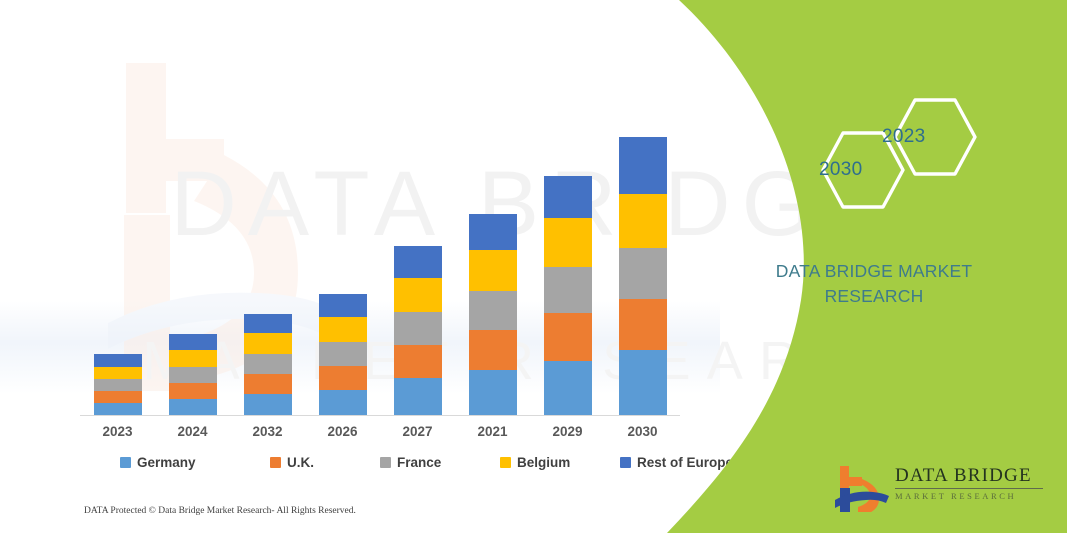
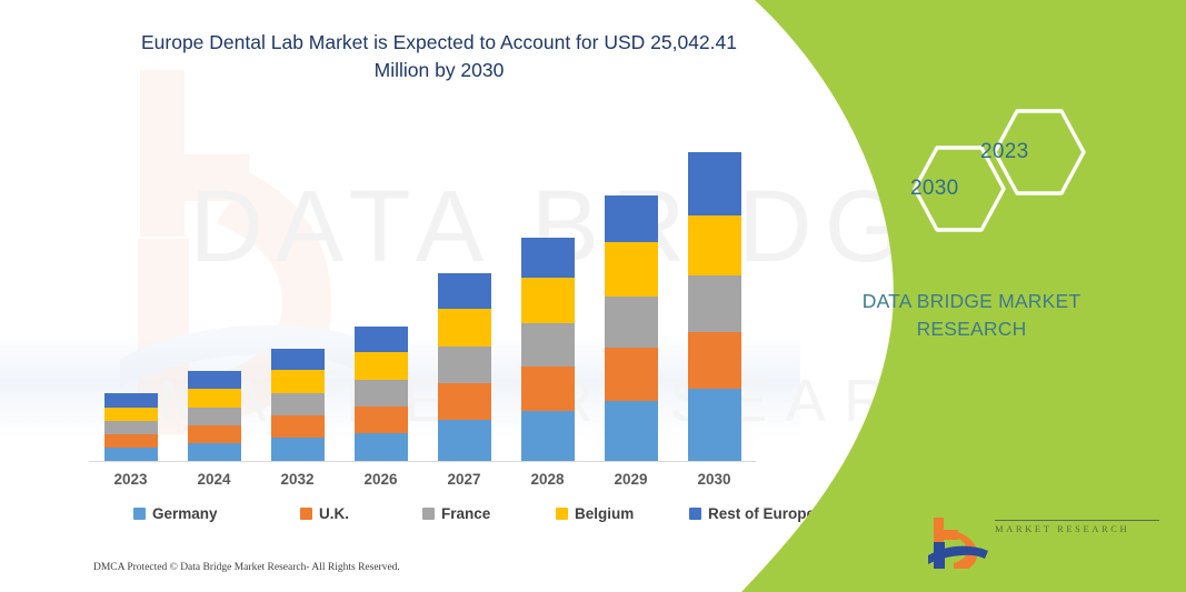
  DATA BDG
+ Europe Dental Lab Market is Expected to Account for USD 25,042.41 Million by 2030
  2023
  2024
  2032
  2026
  2027
- 2021
+ 2028
  2029
  2030
  Germany
  U.K.
  France
  Belgium
  Rest of Europ
- DATA Protected © Data Bridge Market Research- All Rights Reserved.
+ DMCA Protected © Data Bridge Market Research- All Rights Reserved.
  2023
  2030
  DATA BRIDGE MARKET
  RESEARCH
- DATA BRIDGE
  MARKET RESEARCH
